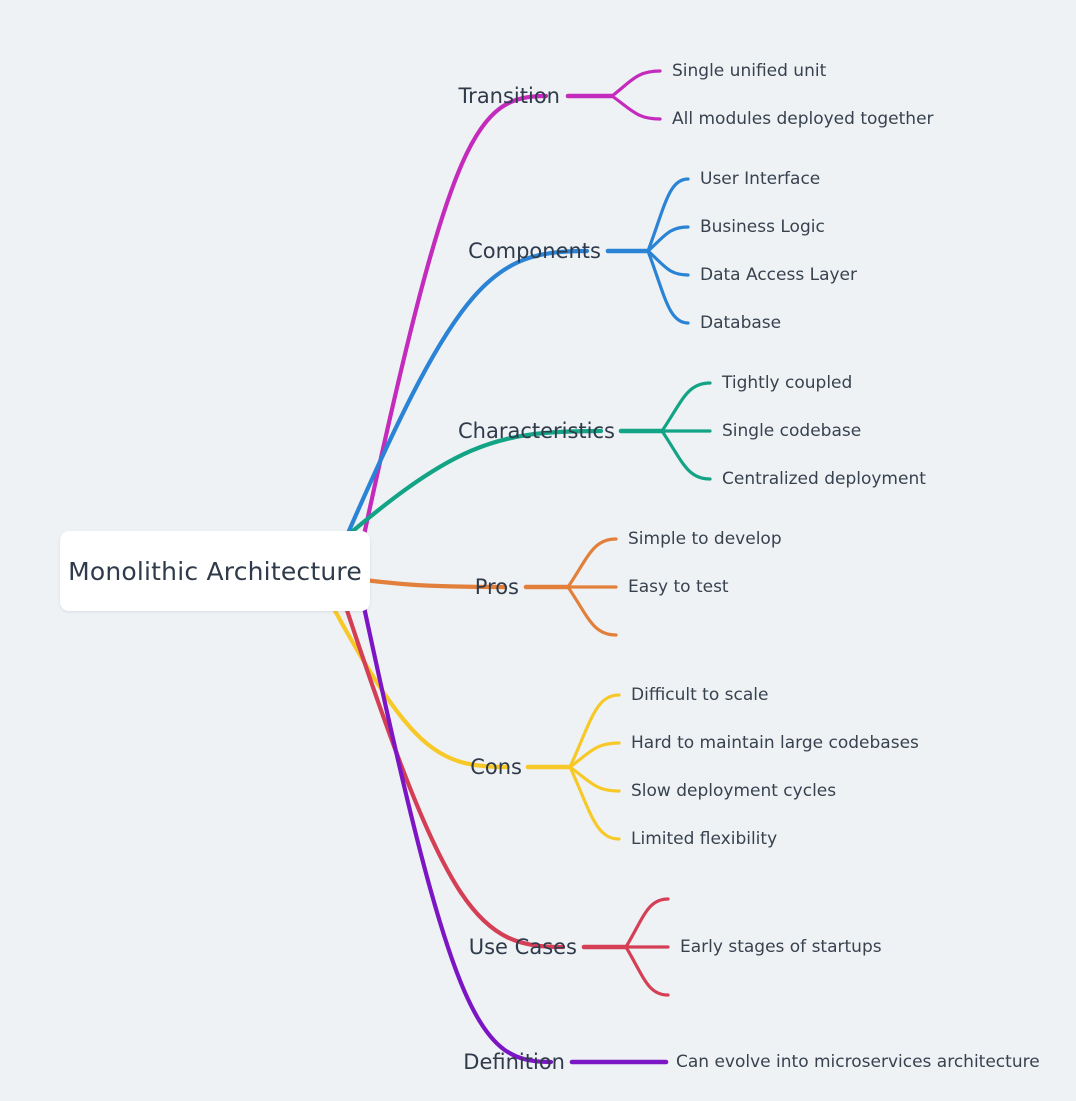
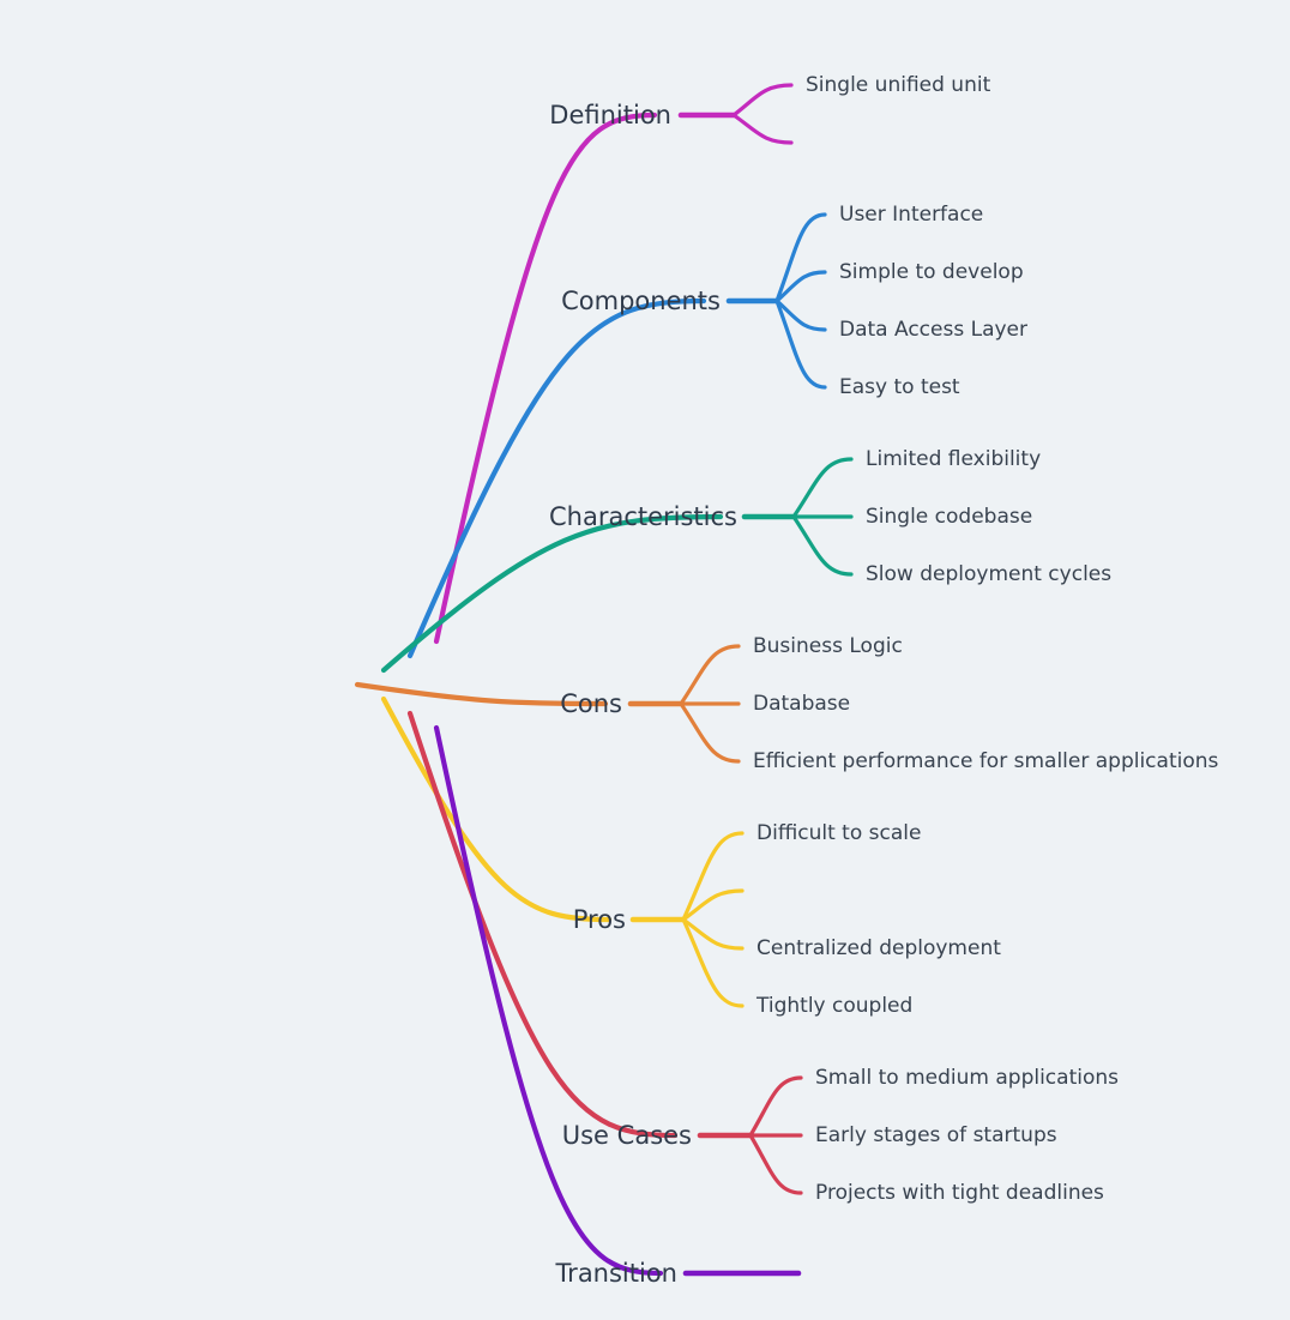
- Monolithic Architecture
- Transition
+ Definition
  Single unified unit
- All modules deployed together
  Components
  User Interface
- Business Logic
+ Simple to develop
  Data Access Layer
- Database
+ Easy to test
  Characteristics
- Tightly coupled
+ Limited flexibility
  Single codebase
- Centralized deployment
+ Slow deployment cycles
- Pros
+ Cons
- Simple to develop
+ Business Logic
- Easy to test
+ Database
+ Efficient performance for smaller applications
- Cons
+ Pros
  Difficult to scale
- Hard to maintain large codebases
- Slow deployment cycles
+ Centralized deployment
- Limited flexibility
+ Tightly coupled
  Use Cases
+ Small to medium applications
  Early stages of startups
+ Projects with tight deadlines
- Definition
+ Transition
- Can evolve into microservices architecture
